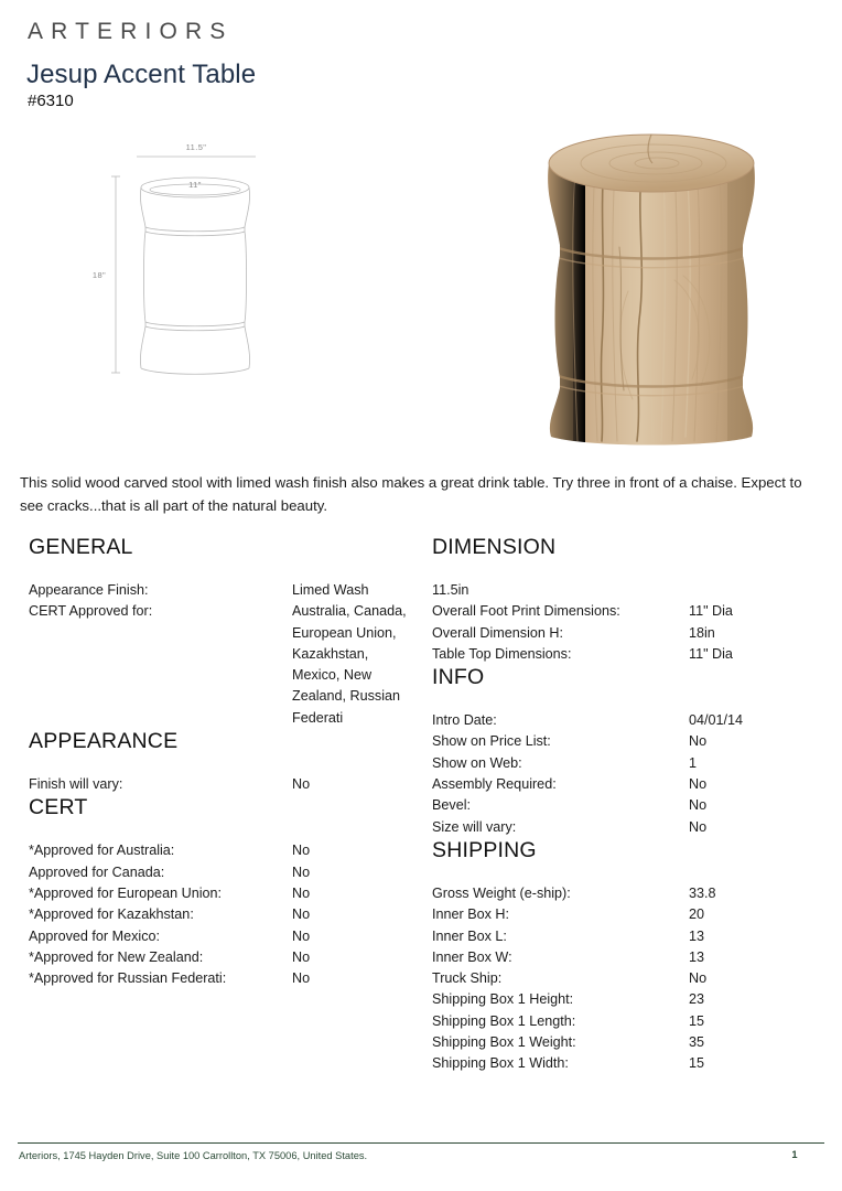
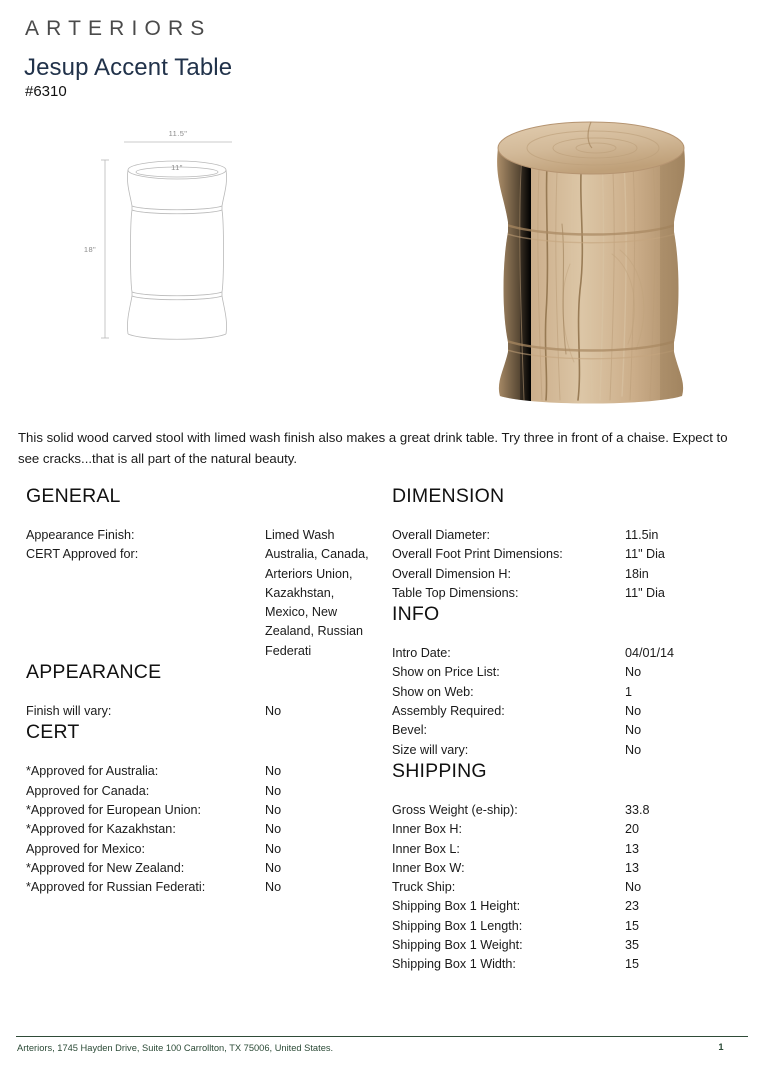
  ARTERIORS
  Jesup Accent Table
  #6310
  11.5"
  11"
  18"
  This solid wood carved stool with limed wash finish also makes a great drink table. Try three in front of a chaise. Expect to see cracks...that is all part of the natural beauty.
  GENERAL
  Appearance Finish:
  Limed Wash
  CERT Approved for:
- Australia, Canada, European Union, Kazakhstan, Mexico, New Zealand, Russian Federati
+ Australia, Canada, Arteriors Union, Kazakhstan, Mexico, New Zealand, Russian Federati
  APPEARANCE
  Finish will vary:
  No
  CERT
  *Approved for Australia:
  No
  Approved for Canada:
  No
  *Approved for European Union:
  No
  *Approved for Kazakhstan:
  No
  Approved for Mexico:
  No
  *Approved for New Zealand:
  No
  *Approved for Russian Federati:
  No
  DIMENSION
+ Overall Diameter:
  11.5in
  Overall Foot Print Dimensions:
  11" Dia
  Overall Dimension H:
  18in
  Table Top Dimensions:
  11" Dia
  INFO
  Intro Date:
  04/01/14
  Show on Price List:
  No
  Show on Web:
  1
  Assembly Required:
  No
  Bevel:
  No
  Size will vary:
  No
  SHIPPING
  Gross Weight (e-ship):
  33.8
  Inner Box H:
  20
  Inner Box L:
  13
  Inner Box W:
  13
  Truck Ship:
  No
  Shipping Box 1 Height:
  23
  Shipping Box 1 Length:
  15
  Shipping Box 1 Weight:
  35
  Shipping Box 1 Width:
  15
  Arteriors, 1745 Hayden Drive, Suite 100 Carrollton, TX 75006, United States.
  1
